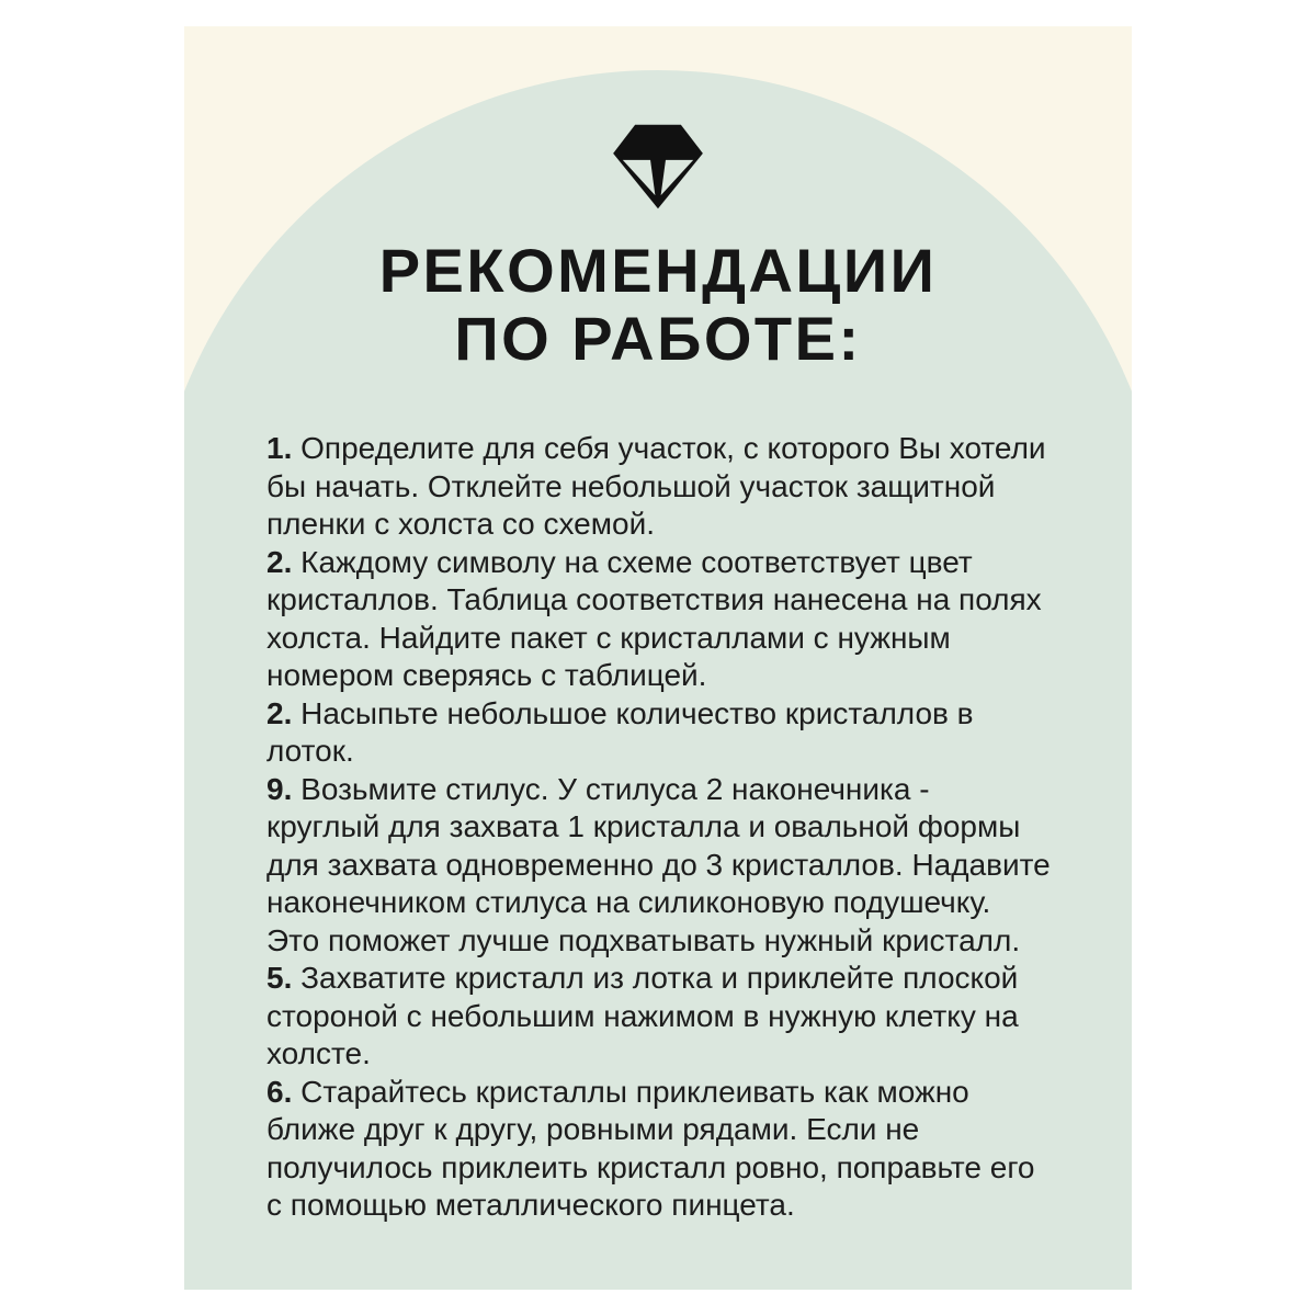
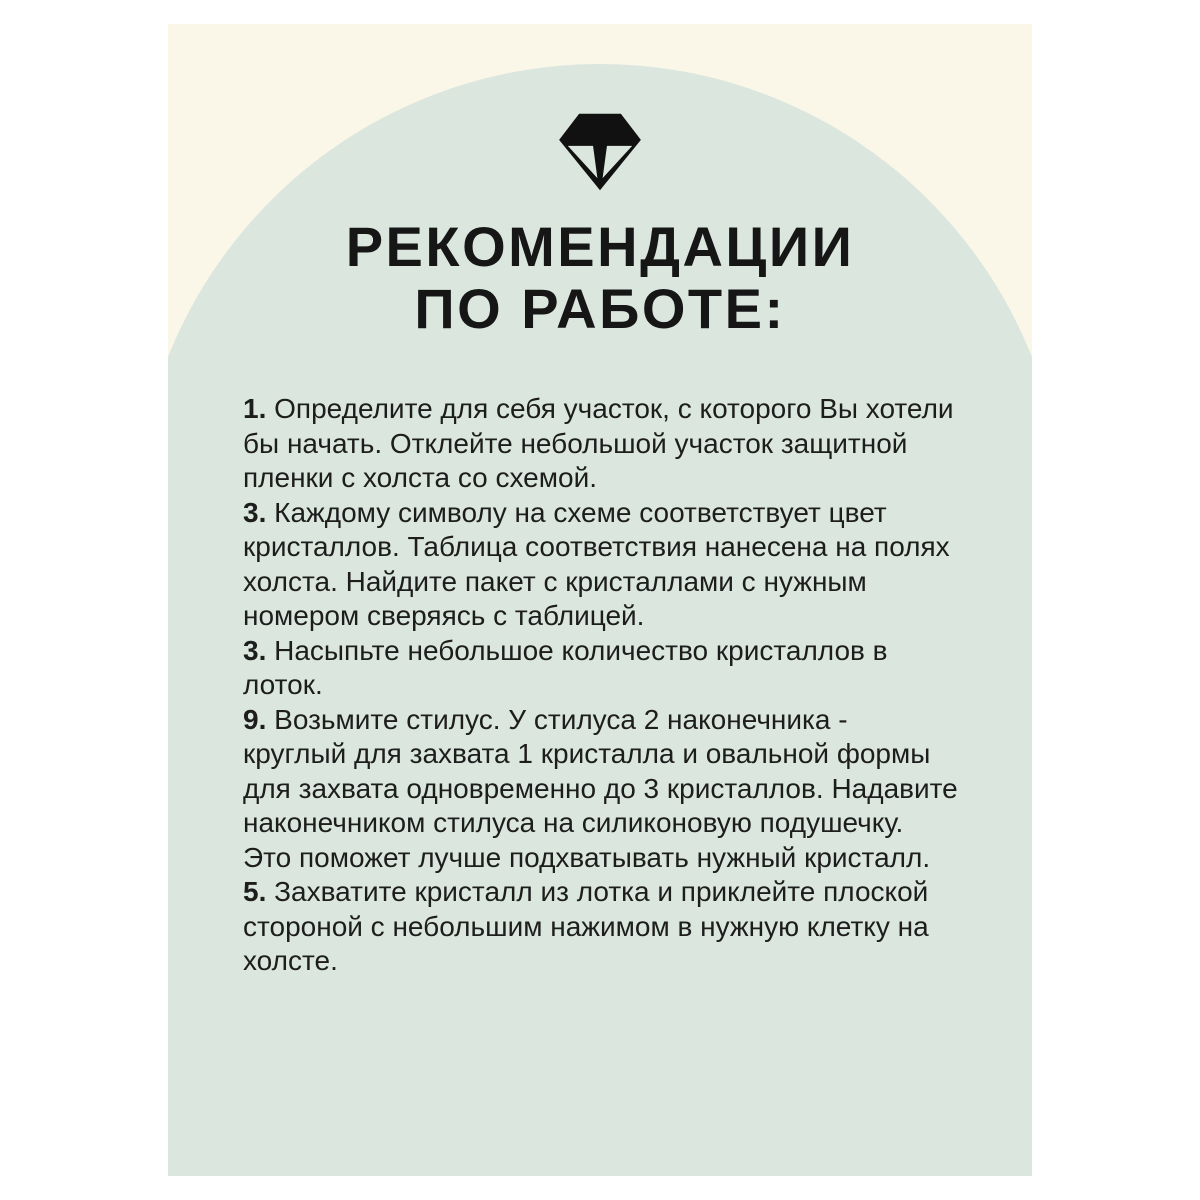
  РЕКОМЕНДАЦИИ
  ПО РАБОТЕ:
  1. Определите для себя участок, с которого Вы хотели
  бы начать. Отклейте небольшой участок защитной
  пленки с холста со схемой.
- 2. Каждому символу на схеме соответствует цвет
+ 3. Каждому символу на схеме соответствует цвет
  кристаллов. Таблица соответствия нанесена на полях
  холста. Найдите пакет с кристаллами с нужным
  номером сверяясь с таблицей.
- 2. Насыпьте небольшое количество кристаллов в
+ 3. Насыпьте небольшое количество кристаллов в
  лоток.
  9. Возьмите стилус. У стилуса 2 наконечника -
  круглый для захвата 1 кристалла и овальной формы
  для захвата одновременно до 3 кристаллов. Надавите
  наконечником стилуса на силиконовую подушечку.
  Это поможет лучше подхватывать нужный кристалл.
  5. Захватите кристалл из лотка и приклейте плоской
  стороной с небольшим нажимом в нужную клетку на
  холсте.
- 6. Старайтесь кристаллы приклеивать как можно
- ближе друг к другу, ровными рядами. Если не
- получилось приклеить кристалл ровно, поправьте его
- с помощью металлического пинцета.
